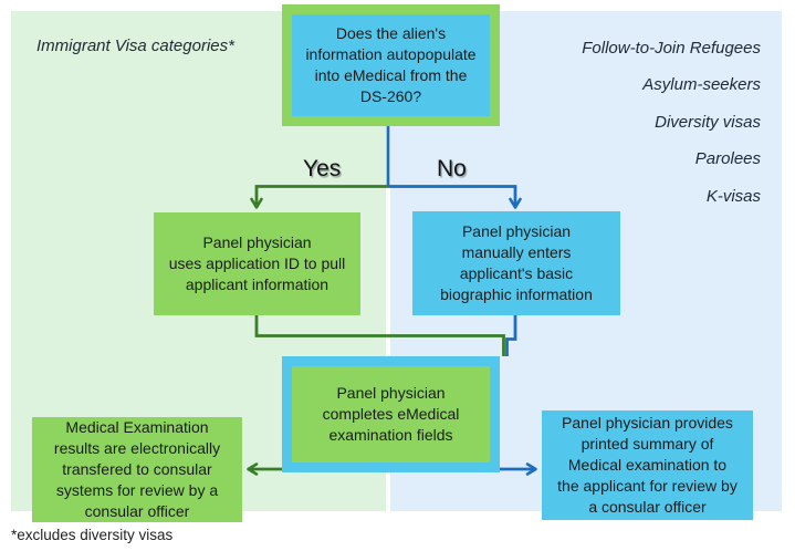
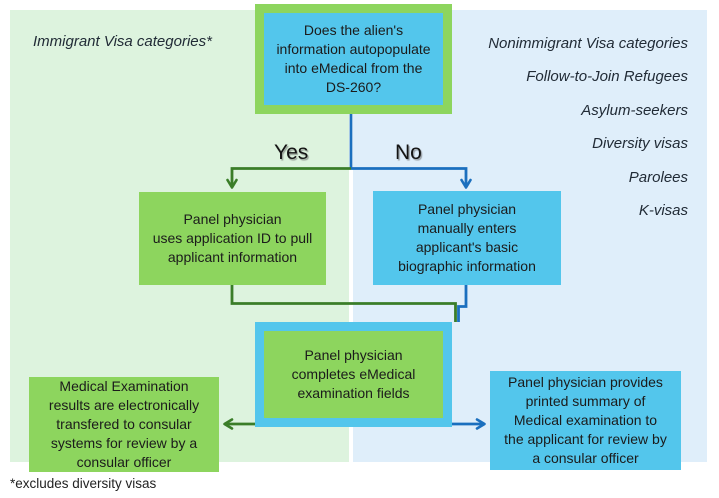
  Immigrant Visa categories*
+ Nonimmigrant Visa categories
  Follow-to-Join Refugees
  Asylum-seekers
  Diversity visas
  Parolees
  K-visas
  Does the alien's
  information autopopulate
  into eMedical from the
  DS-260?
  Yes
  No
  Panel physician
  uses application ID to pull
  applicant information
  Panel physician
  manually enters
  applicant's basic
  biographic information
  Panel physician
  completes eMedical
  examination fields
  Medical Examination
  results are electronically
  transfered to consular
  systems for review by a
  consular officer
  Panel physician provides
  printed summary of
  Medical examination to
  the applicant for review by
  a consular officer
  *excludes diversity visas
